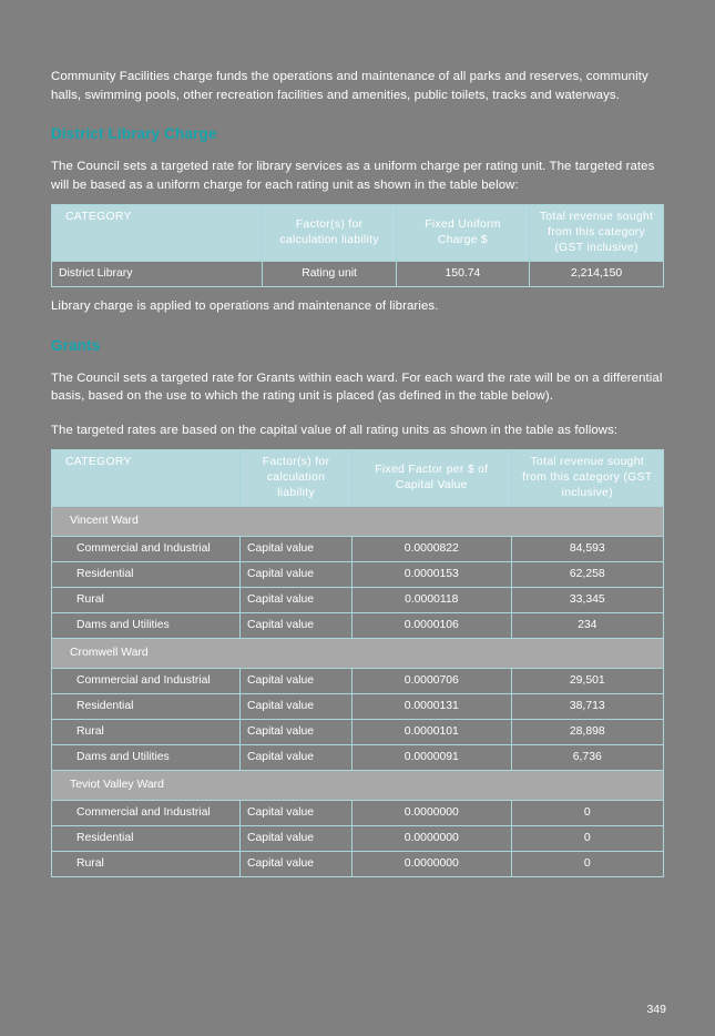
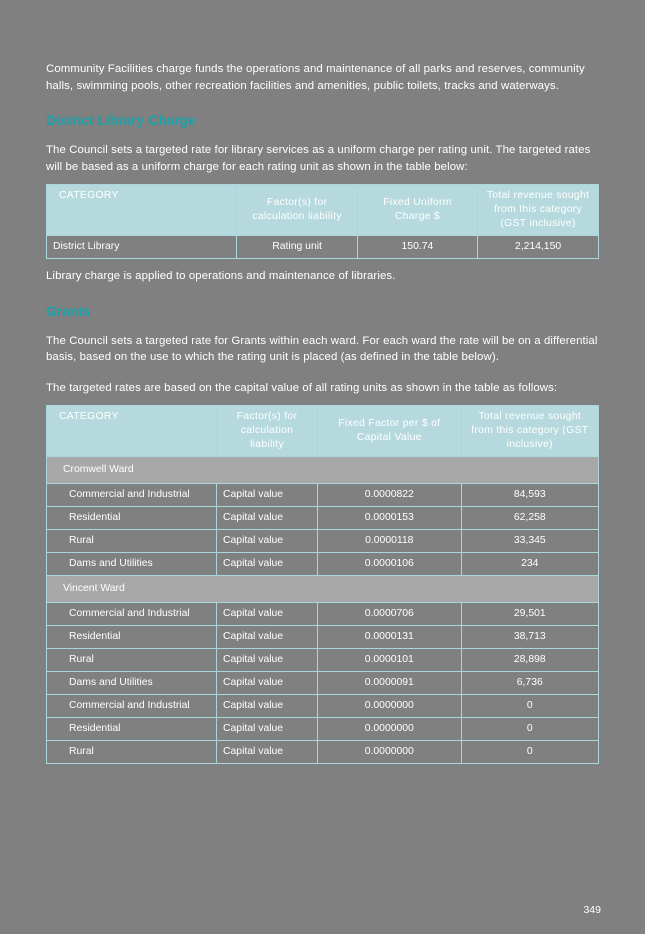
  Community Facilities charge funds the operations and maintenance of all parks and reserves, community halls, swimming pools, other recreation facilities and amenities, public toilets, tracks and waterways.
  District Library Charge
  The Council sets a targeted rate for library services as a uniform charge per rating unit. The targeted rates will be based as a uniform charge for each rating unit as shown in the table below:
  CATEGORY	Factor(s) for calculation liability	Fixed Uniform Charge $	Total revenue sought from this category (GST inclusive)
  District Library	Rating unit	150.74	2,214,150
  Library charge is applied to operations and maintenance of libraries.
  Grants
  The Council sets a targeted rate for Grants within each ward. For each ward the rate will be on a differential basis, based on the use to which the rating unit is placed (as defined in the table below).
  The targeted rates are based on the capital value of all rating units as shown in the table as follows:
  CATEGORY	Factor(s) for calculation liability	Fixed Factor per $ of Capital Value	Total revenue sought from this category (GST inclusive)
- Vincent Ward
+ Cromwell Ward
  Commercial and Industrial	Capital value	0.0000822	84,593
  Residential	Capital value	0.0000153	62,258
  Rural	Capital value	0.0000118	33,345
  Dams and Utilities	Capital value	0.0000106	234
- Cromwell Ward
+ Vincent Ward
  Commercial and Industrial	Capital value	0.0000706	29,501
  Residential	Capital value	0.0000131	38,713
  Rural	Capital value	0.0000101	28,898
  Dams and Utilities	Capital value	0.0000091	6,736
- Teviot Valley Ward
  Commercial and Industrial	Capital value	0.0000000	0
  Residential	Capital value	0.0000000	0
  Rural	Capital value	0.0000000	0
  349
